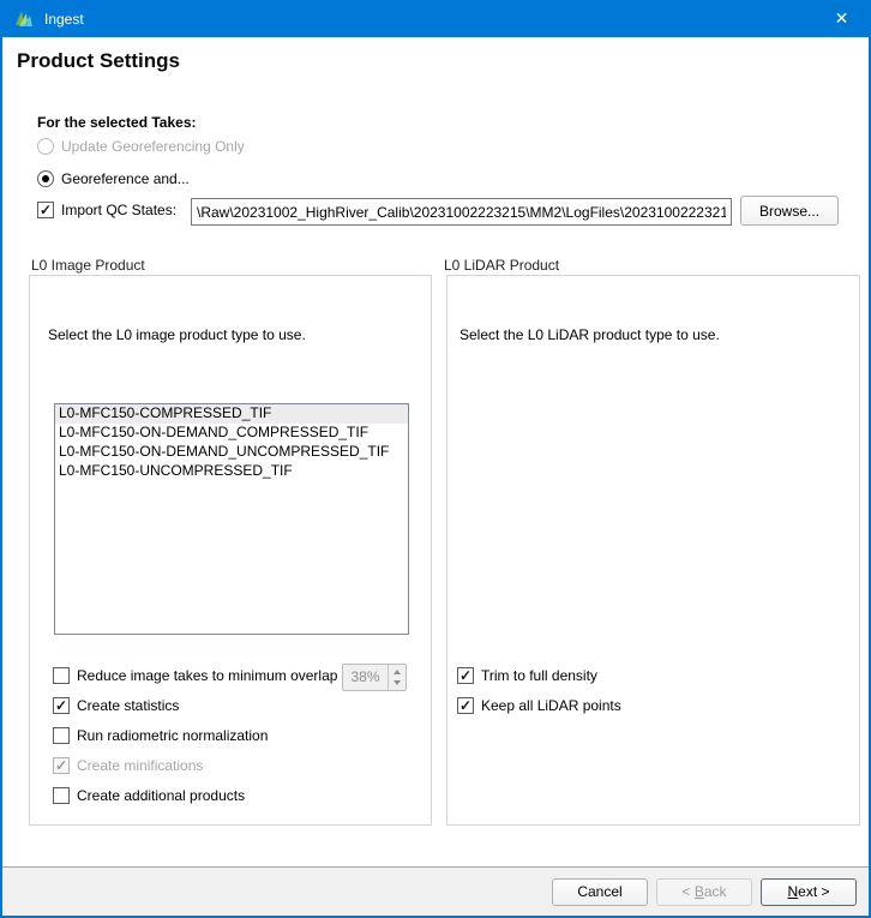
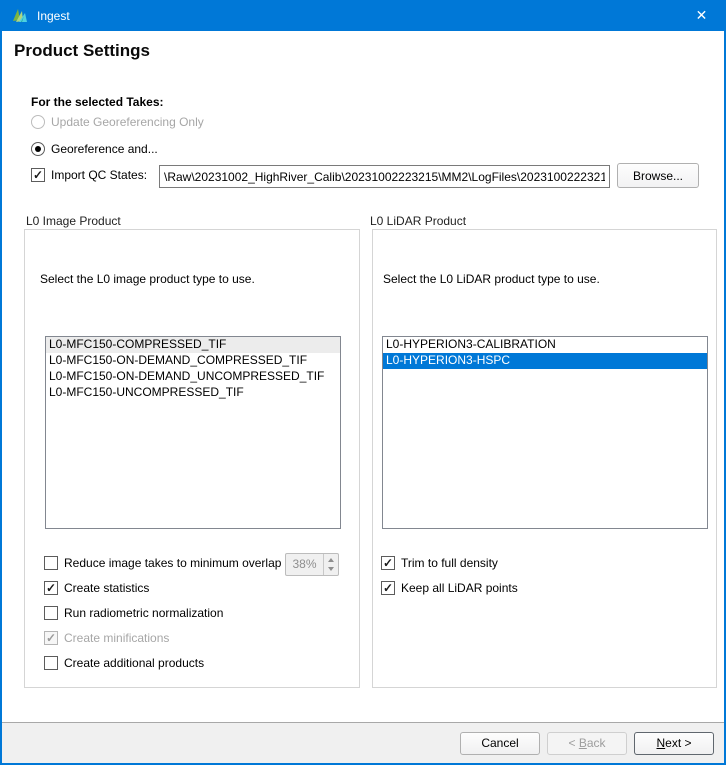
  Ingest
  ✕
  Product Settings
  For the selected Takes:
  Update Georeferencing Only
  Georeference and...
  ✓
  Import QC States:
  \Raw\20231002_HighRiver_Calib\20231002223215\MM2\LogFiles\2023100222321
  Browse...
  L0 Image Product
  L0 LiDAR Product
  Select the L0 image product type to use.
  L0-MFC150-COMPRESSED_TIF
  L0-MFC150-ON-DEMAND_COMPRESSED_TIF
  L0-MFC150-ON-DEMAND_UNCOMPRESSED_TIF
  L0-MFC150-UNCOMPRESSED_TIF
  Select the L0 LiDAR product type to use.
+ L0-HYPERION3-CALIBRATION
+ L0-HYPERION3-HSPC
  Reduce image takes to minimum overlap
  38%
  ✓
  Create statistics
  Run radiometric normalization
  ✓
  Create minifications
  Create additional products
  ✓
  Trim to full density
  ✓
  Keep all LiDAR points
  Cancel
  < Back
  Next >
